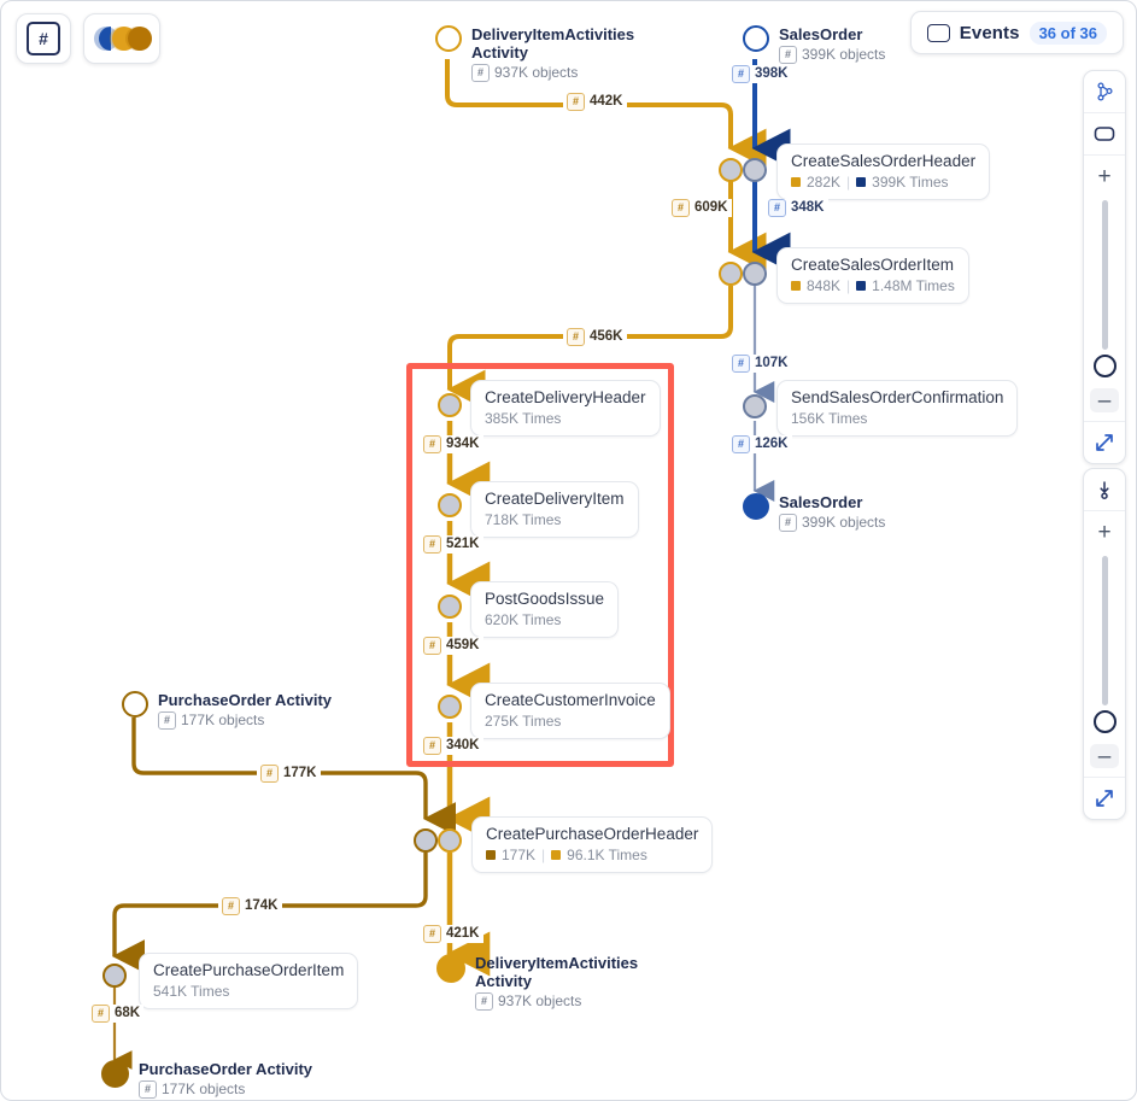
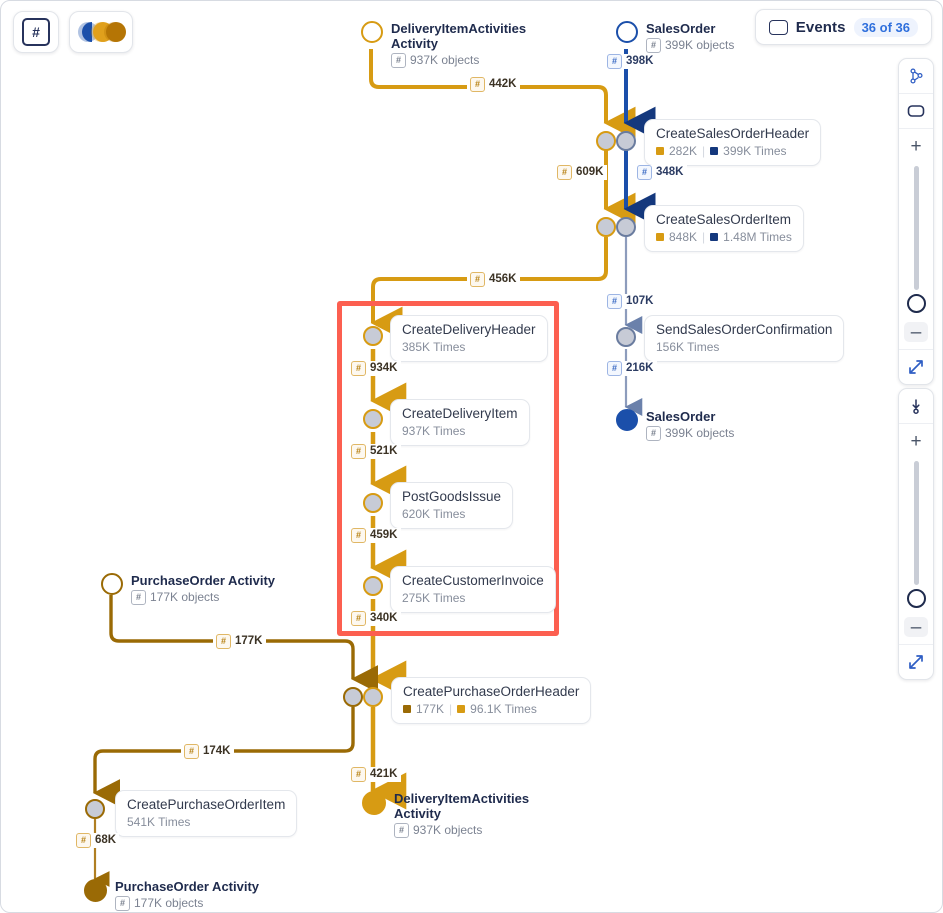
  DeliveryItemActivities
  Activity
  #
  937K objects
  SalesOrder
  #
  399K objects
  SalesOrder
  #
  399K objects
  PurchaseOrder Activity
  #
  177K objects
  DeliveryItemActivities
  Activity
  #
  937K objects
  PurchaseOrder Activity
  #
  177K objects
  CreateSalesOrderHeader
  282K
  |
  399K Times
  CreateSalesOrderItem
  848K
  |
  1.48M Times
  SendSalesOrderConfirmation
  156K Times
  CreateDeliveryHeader
  385K Times
  CreateDeliveryItem
- 718K Times
+ 937K Times
  PostGoodsIssue
  620K Times
  CreateCustomerInvoice
  275K Times
  CreatePurchaseOrderHeader
  177K
  |
  96.1K Times
  CreatePurchaseOrderItem
  541K Times
  #
  442K
  #
  398K
  #
  609K
  #
  348K
  #
  456K
  #
  107K
  #
- 126K
+ 216K
  #
  934K
  #
  521K
  #
  459K
  #
  340K
  #
  177K
  #
  174K
  #
  421K
  #
  68K
  #
  Events
  36 of 36
  +
  –
  +
  –
